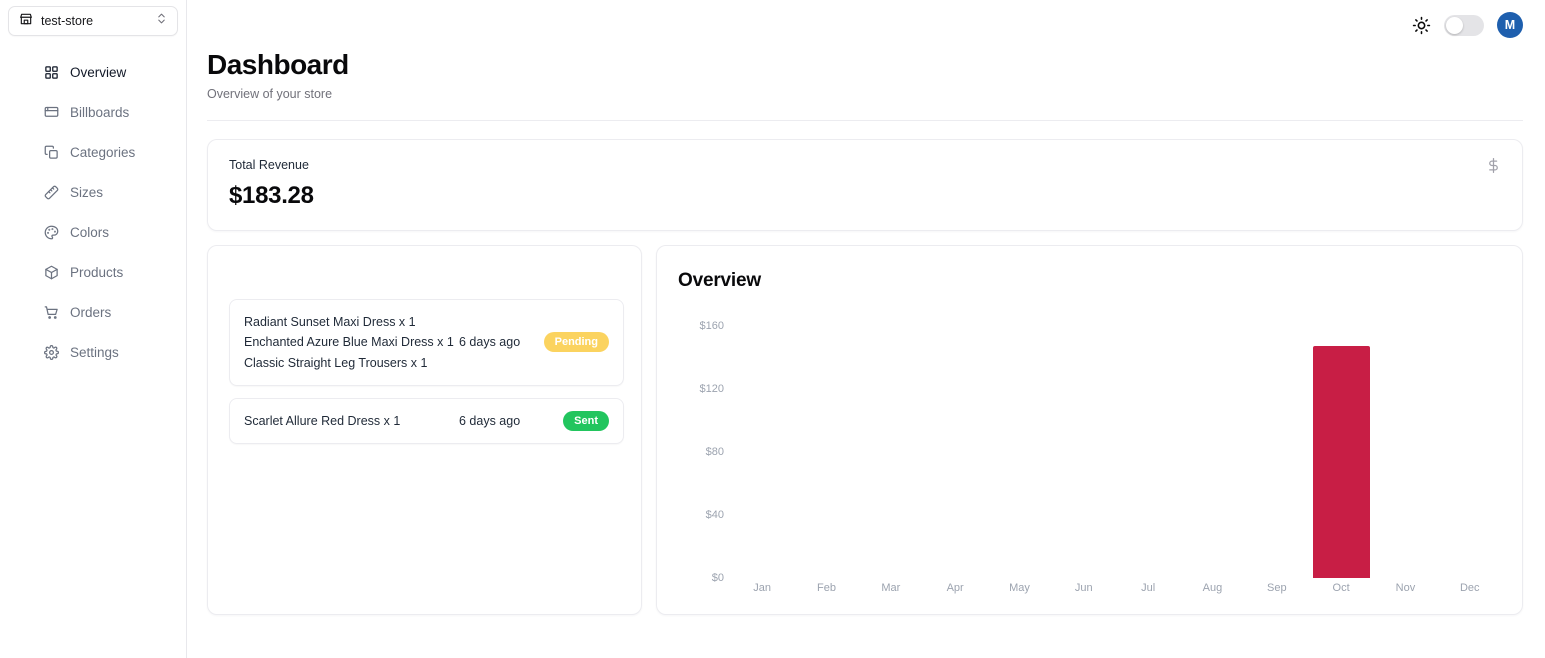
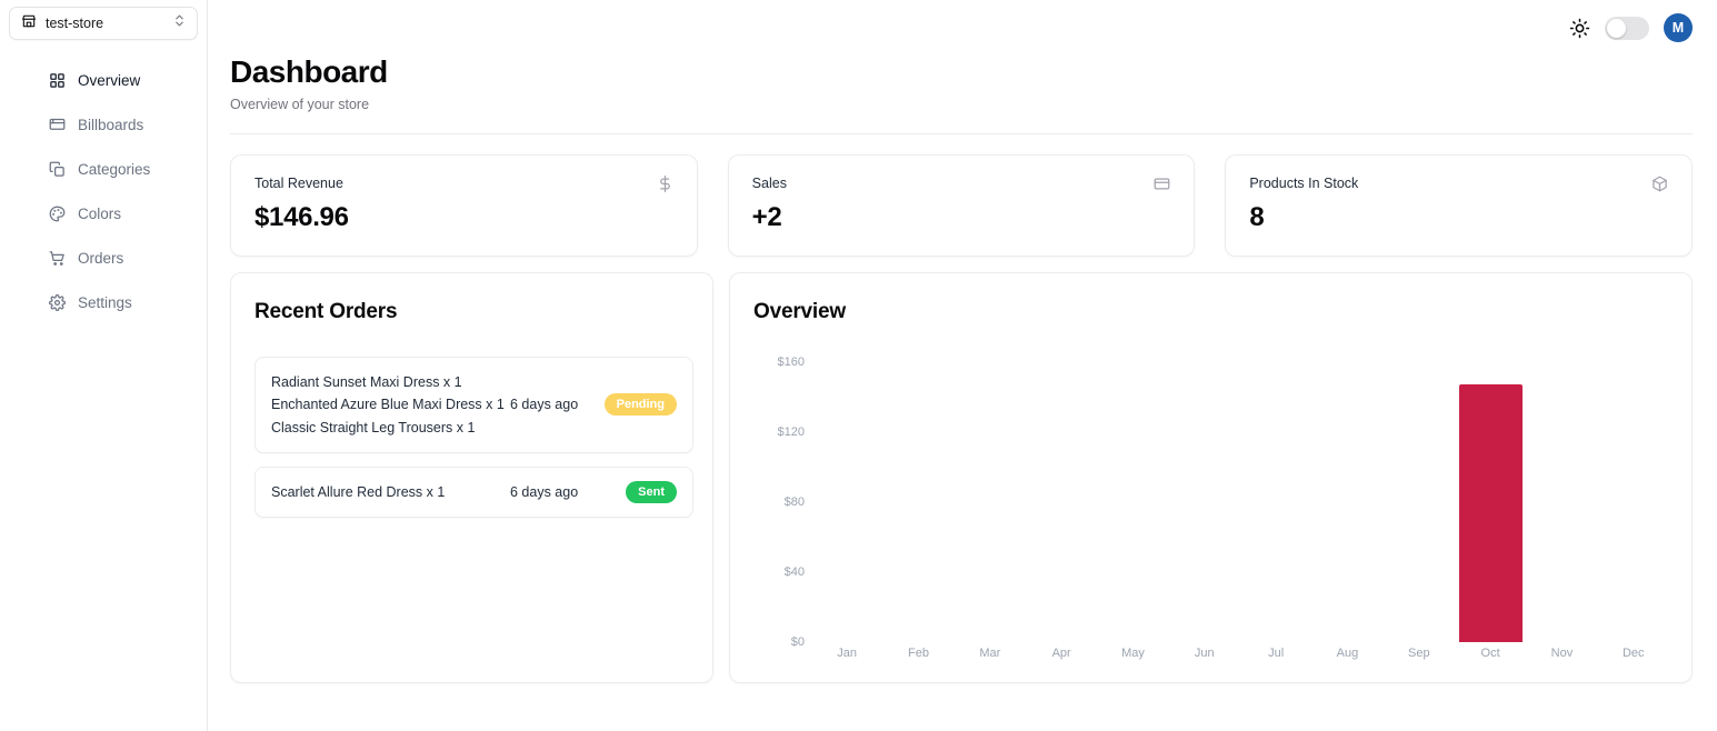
  test-store
  Overview
  Billboards
  Categories
- Sizes
  Colors
- Products
  Orders
  Settings
  M
  Dashboard
  Overview of your store
  Total Revenue
- $183.28
+ $146.96
+ Sales
+ +2
+ Products In Stock
+ 8
+ Recent Orders
  Radiant Sunset Maxi Dress x 1
  Enchanted Azure Blue Maxi Dress x 1
  Classic Straight Leg Trousers x 1
  6 days ago
  Pending
  Scarlet Allure Red Dress x 1
  6 days ago
  Sent
  Overview
  $160
  $120
  $80
  $40
  $0
  Jan
  Feb
  Mar
  Apr
  May
  Jun
  Jul
  Aug
  Sep
  Oct
  Nov
  Dec
